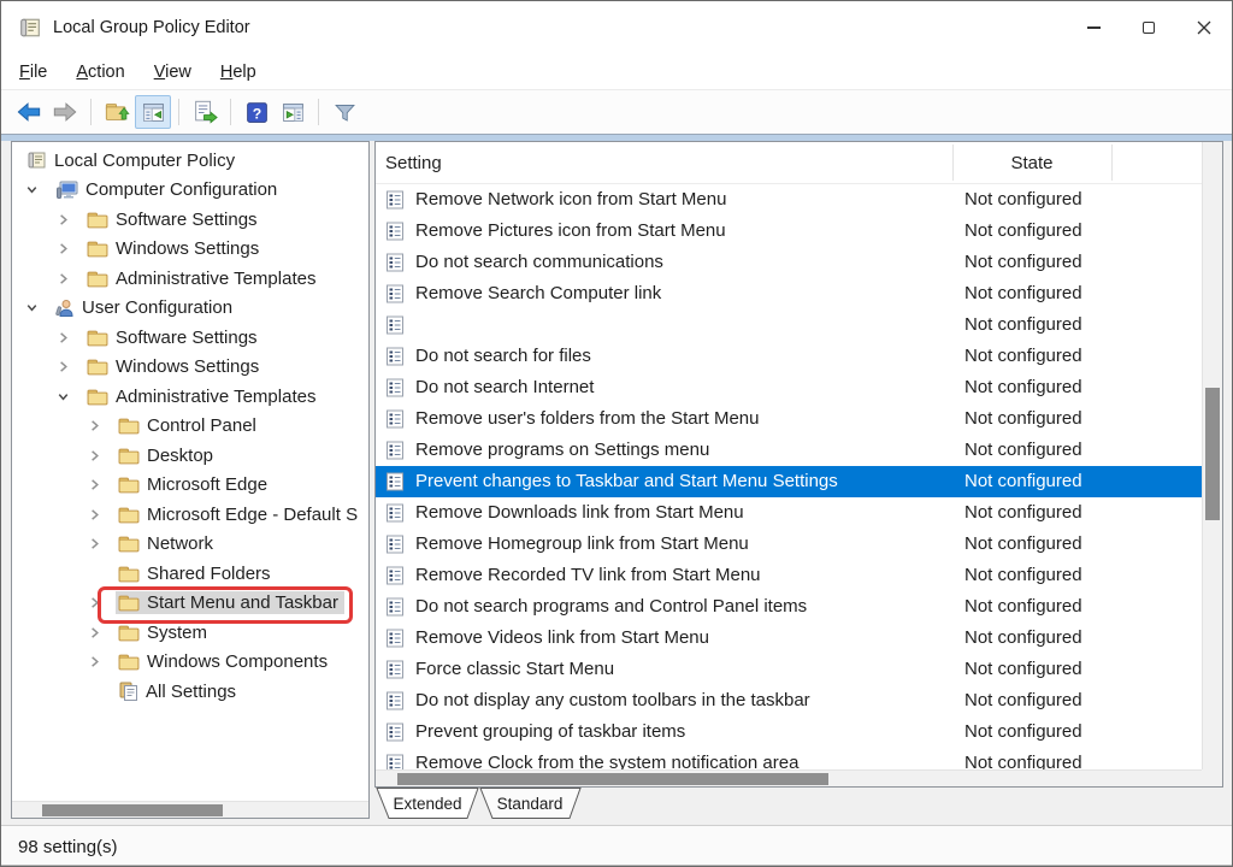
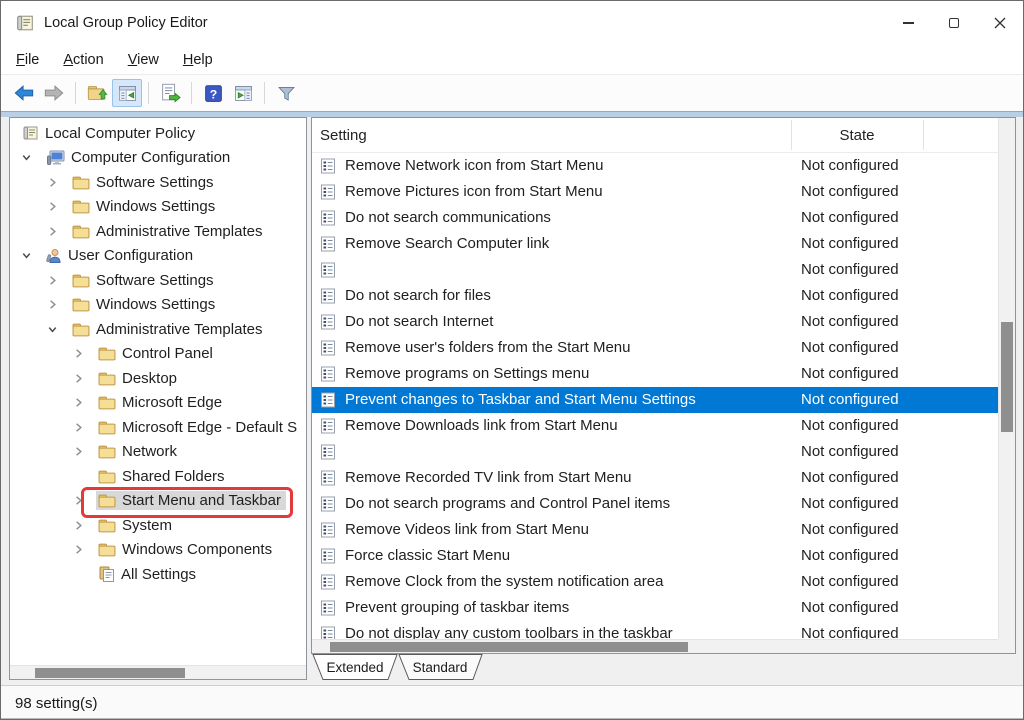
  Local Group Policy Editor
  File
  Action
  View
  Help
  ?
  Local Computer Policy
  Computer Configuration
  Software Settings
  Windows Settings
  Administrative Templates
  User Configuration
  Software Settings
  Windows Settings
  Administrative Templates
  Control Panel
  Desktop
  Microsoft Edge
  Microsoft Edge - Default S
  Network
  Shared Folders
  Start Menu and Taskbar
  System
  Windows Components
  All Settings
  Setting
  State
  Remove Network icon from Start Menu
  Not configured
  Remove Pictures icon from Start Menu
  Not configured
  Do not search communications
  Not configured
  Remove Search Computer link
  Not configured
  Not configured
  Do not search for files
  Not configured
  Do not search Internet
  Not configured
  Remove user's folders from the Start Menu
  Not configured
  Remove programs on Settings menu
  Not configured
  Prevent changes to Taskbar and Start Menu Settings
  Not configured
  Remove Downloads link from Start Menu
  Not configured
- Remove Homegroup link from Start Menu
  Not configured
  Remove Recorded TV link from Start Menu
  Not configured
  Do not search programs and Control Panel items
  Not configured
  Remove Videos link from Start Menu
  Not configured
  Force classic Start Menu
  Not configured
- Do not display any custom toolbars in the taskbar
+ Remove Clock from the system notification area
  Not configured
  Prevent grouping of taskbar items
  Not configured
- Remove Clock from the system notification area
+ Do not display any custom toolbars in the taskbar
  Not configured
  Extended
  Standard
  98 setting(s)
